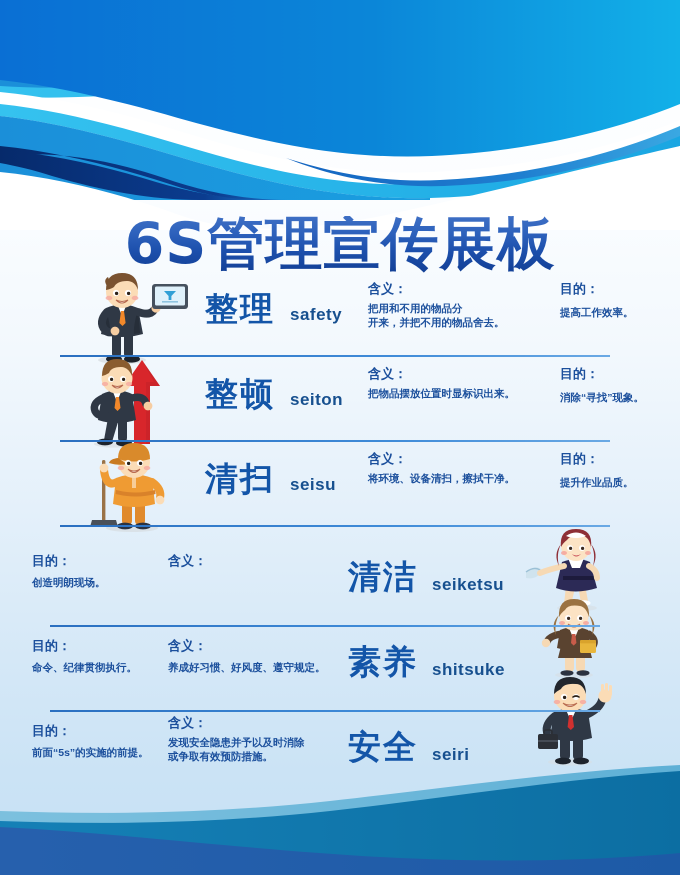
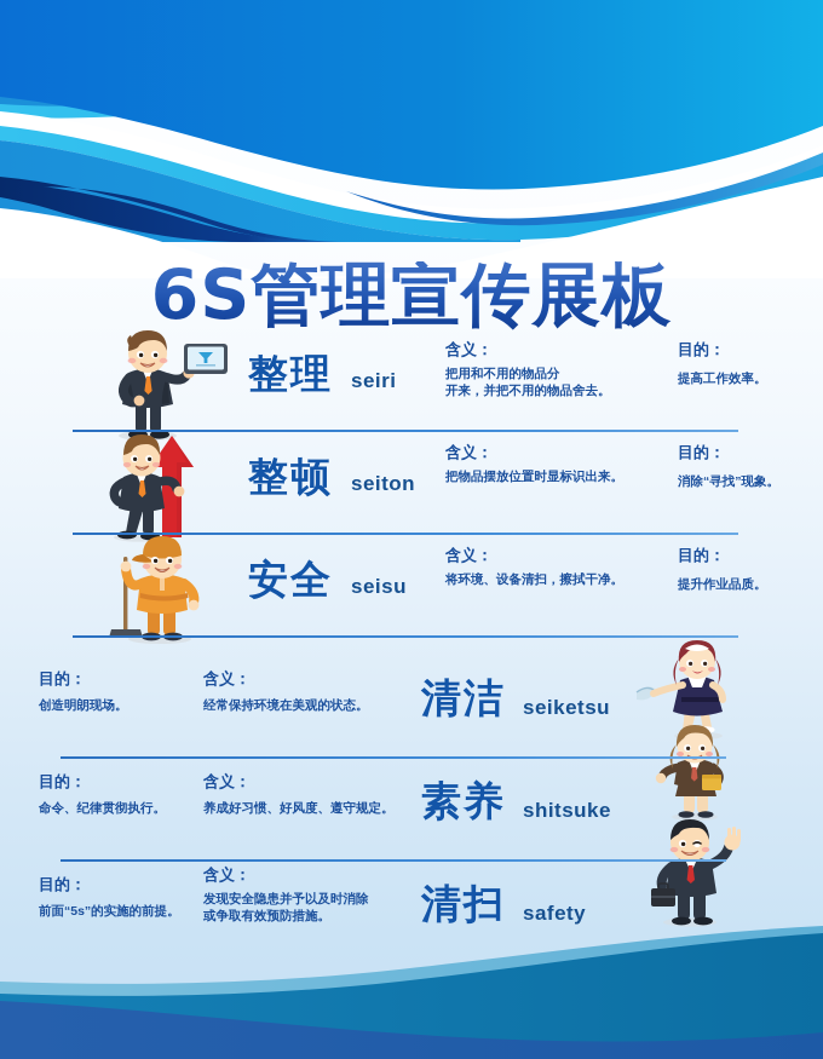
  6S管理宣传展板
  整理
- safety
+ seiri
  含义：
  把用和不用的物品分
  开来，并把不用的物品舍去。
  目的：
  提高工作效率。
  整顿
  seiton
  含义：
  把物品摆放位置时显标识出来。
  目的：
  消除“寻找”现象。
- 清扫
+ 安全
  seisu
  含义：
  将环境、设备清扫，擦拭干净。
  目的：
  提升作业品质。
  目的：
  创造明朗现场。
  含义：
+ 经常保持环境在美观的状态。
  清洁
  seiketsu
  目的：
  命令、纪律贯彻执行。
  含义：
  养成好习惯、好风度、遵守规定。
  素养
  shitsuke
  目的：
  前面“5s”的实施的前提。
  含义：
  发现安全隐患并予以及时消除
  或争取有效预防措施。
- 安全
+ 清扫
- seiri
+ safety
